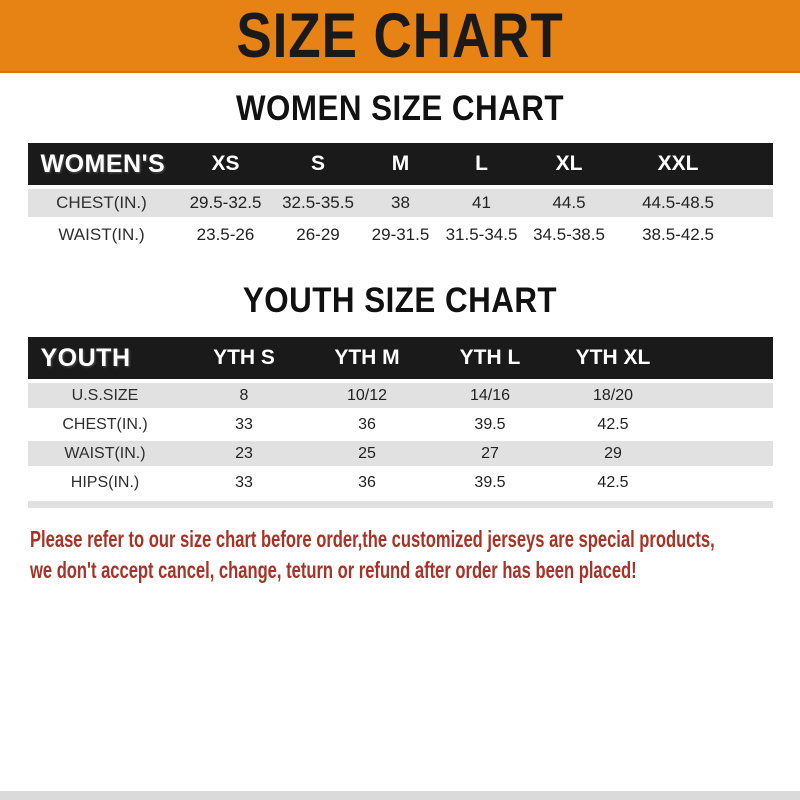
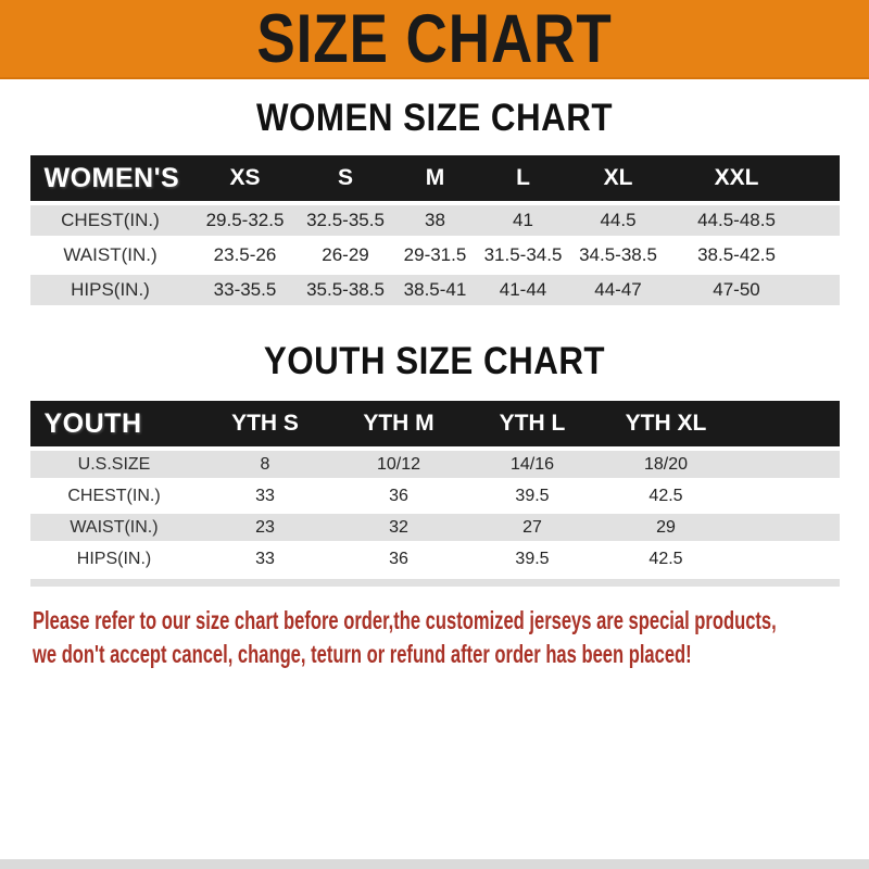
  SIZE CHART
  WOMEN SIZE CHART
  WOMEN'S	XS	S	M	L	XL	XXL
  CHEST(IN.)	29.5-32.5	32.5-35.5	38	41	44.5	44.5-48.5
  WAIST(IN.)	23.5-26	26-29	29-31.5	31.5-34.5	34.5-38.5	38.5-42.5
+ HIPS(IN.)	33-35.5	35.5-38.5	38.5-41	41-44	44-47	47-50
  YOUTH SIZE CHART
  YOUTH	YTH S	YTH M	YTH L	YTH XL
  U.S.SIZE	8	10/12	14/16	18/20
  CHEST(IN.)	33	36	39.5	42.5
- WAIST(IN.)	23	25	27	29
+ WAIST(IN.)	23	32	27	29
  HIPS(IN.)	33	36	39.5	42.5
  Please refer to our size chart before order,the customized jerseys are special products,
  we don't accept cancel, change, teturn or refund after order has been placed!
